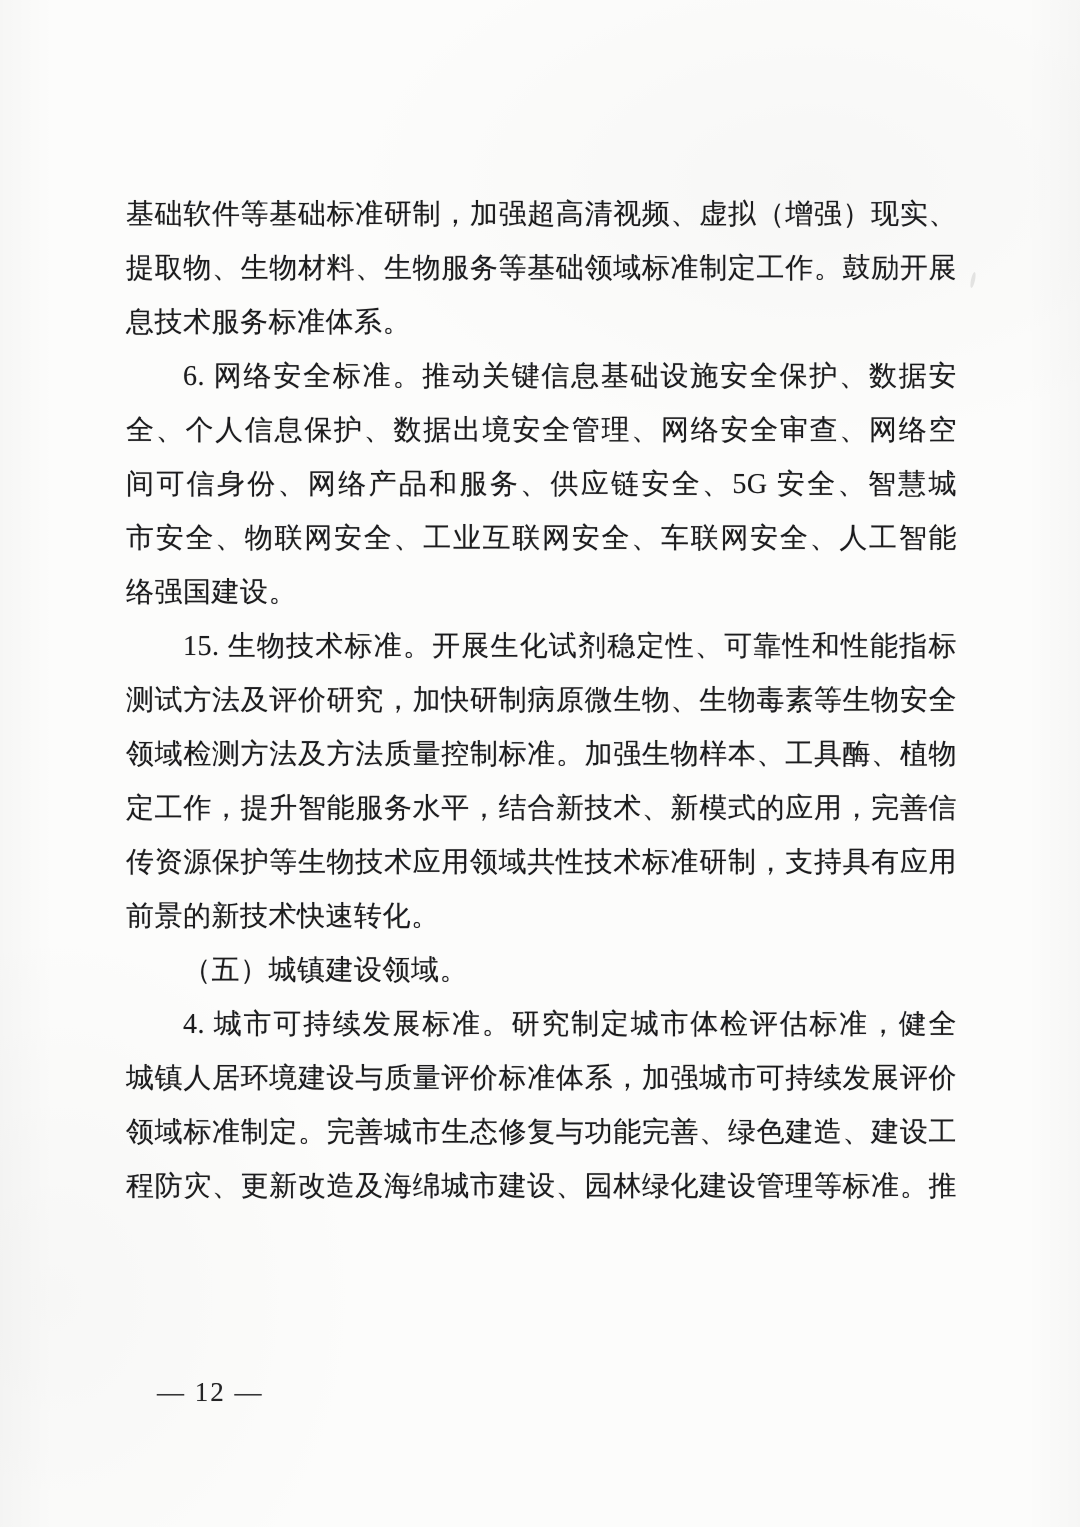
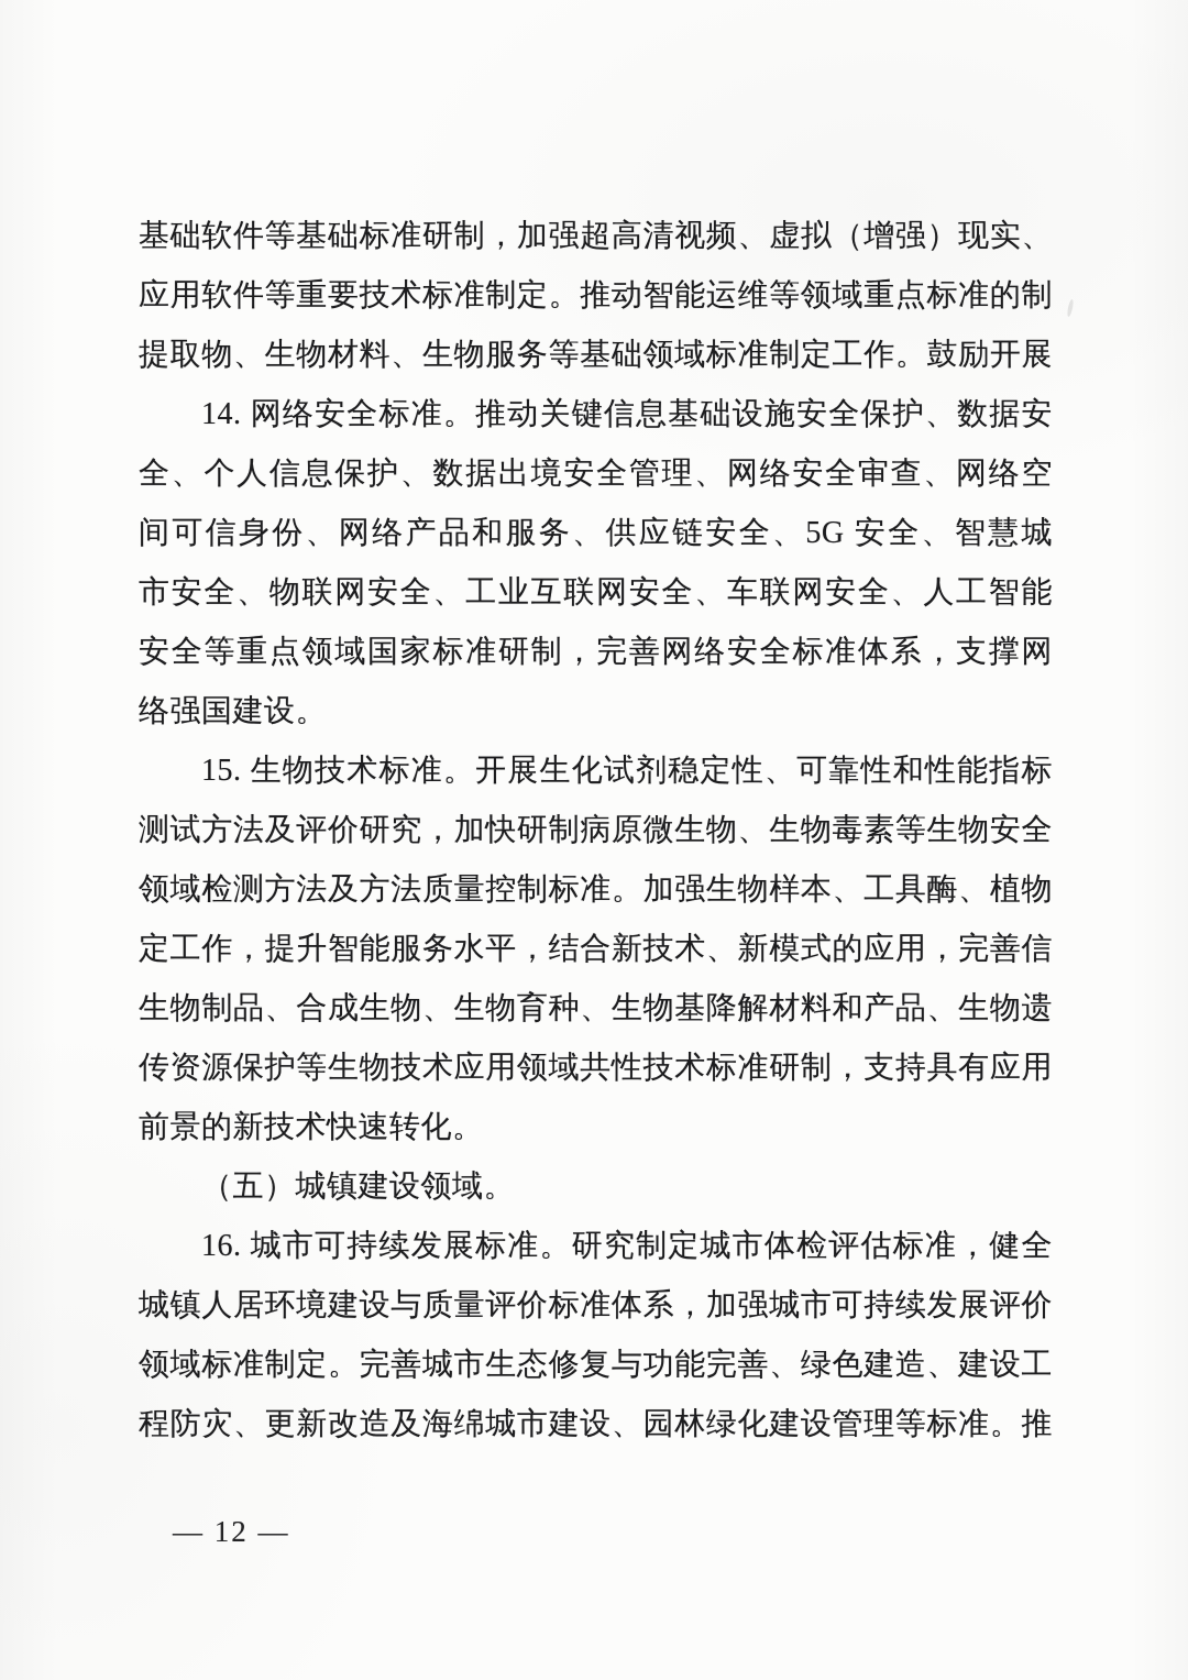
  基础软件等基础标准研制，加强超高清视频、虚拟（增强）现实、
+ 应用软件等重要技术标准制定。推动智能运维等领域重点标准的制
  提取物、生物材料、生物服务等基础领域标准制定工作。鼓励开展
- 息技术服务标准体系。
- 6. 网络安全标准。推动关键信息基础设施安全保护、数据安
+ 14. 网络安全标准。推动关键信息基础设施安全保护、数据安
  全、个人信息保护、数据出境安全管理、网络安全审查、网络空
  间可信身份、网络产品和服务、供应链安全、5G 安全、智慧城
  市安全、物联网安全、工业互联网安全、车联网安全、人工智能
+ 安全等重点领域国家标准研制，完善网络安全标准体系，支撑网
  络强国建设。
  15. 生物技术标准。开展生化试剂稳定性、可靠性和性能指标
  测试方法及评价研究，加快研制病原微生物、生物毒素等生物安全
  领域检测方法及方法质量控制标准。加强生物样本、工具酶、植物
  定工作，提升智能服务水平，结合新技术、新模式的应用，完善信
+ 生物制品、合成生物、生物育种、生物基降解材料和产品、生物遗
  传资源保护等生物技术应用领域共性技术标准研制，支持具有应用
  前景的新技术快速转化。
  （五）城镇建设领域。
- 4. 城市可持续发展标准。研究制定城市体检评估标准，健全
+ 16. 城市可持续发展标准。研究制定城市体检评估标准，健全
  城镇人居环境建设与质量评价标准体系，加强城市可持续发展评价
  领域标准制定。完善城市生态修复与功能完善、绿色建造、建设工
  程防灾、更新改造及海绵城市建设、园林绿化建设管理等标准。推
  — 12 —
